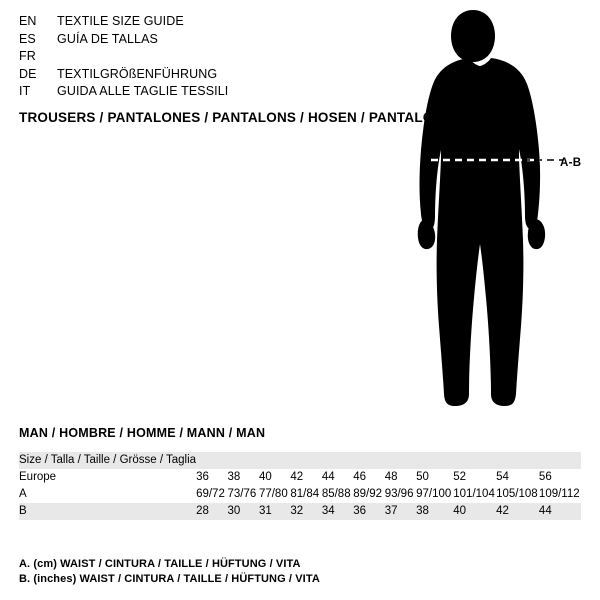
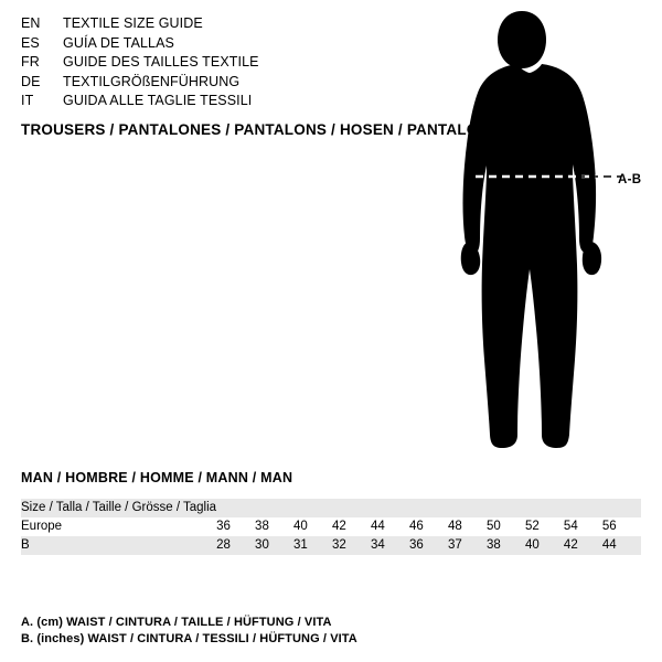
  EN
  TEXTILE SIZE GUIDE
  ES
  GUÍA DE TALLAS
  FR
+ GUIDE DES TAILLES TEXTILE
  DE
  TEXTILGRÖßENFÜHRUNG
  IT
  GUIDA ALLE TAGLIE TESSILI
  TROUSERS / PANTALONES / PANTALONS / HOSEN / PANTAL
  A-B
  MAN / HOMBRE / HOMME / MANN / MAN
  Size / Talla / Taille / Grösse / Taglia
  Europe	36	38	40	42	44	46	48	50	52	54	56
- A	69/72	73/76	77/80	81/84	85/88	89/92	93/96	97/100	101/104	105/108	109/112
  B	28	30	31	32	34	36	37	38	40	42	44
  A. (cm) WAIST / CINTURA / TAILLE / HÜFTUNG / VITA
- B. (inches) WAIST / CINTURA / TAILLE / HÜFTUNG / VITA
+ B. (inches) WAIST / CINTURA / TESSILI / HÜFTUNG / VITA
